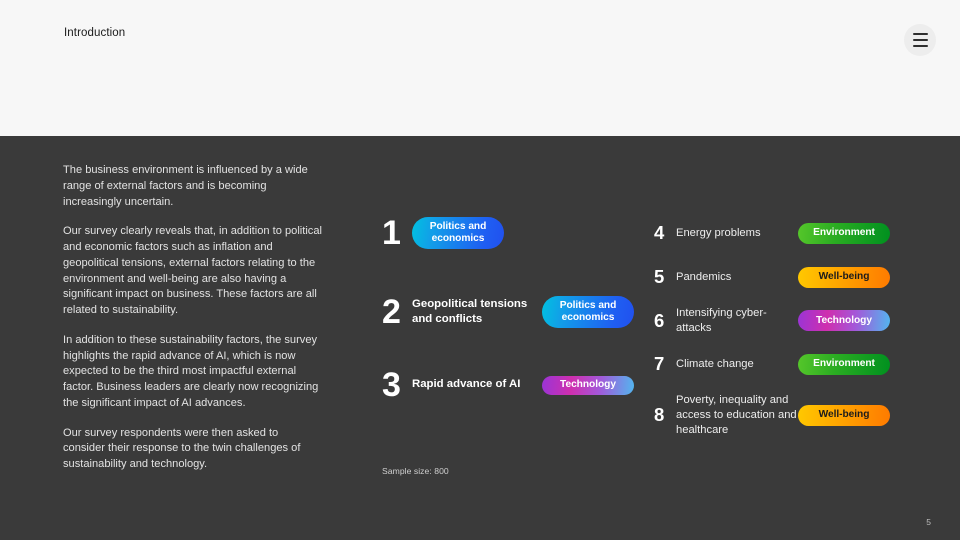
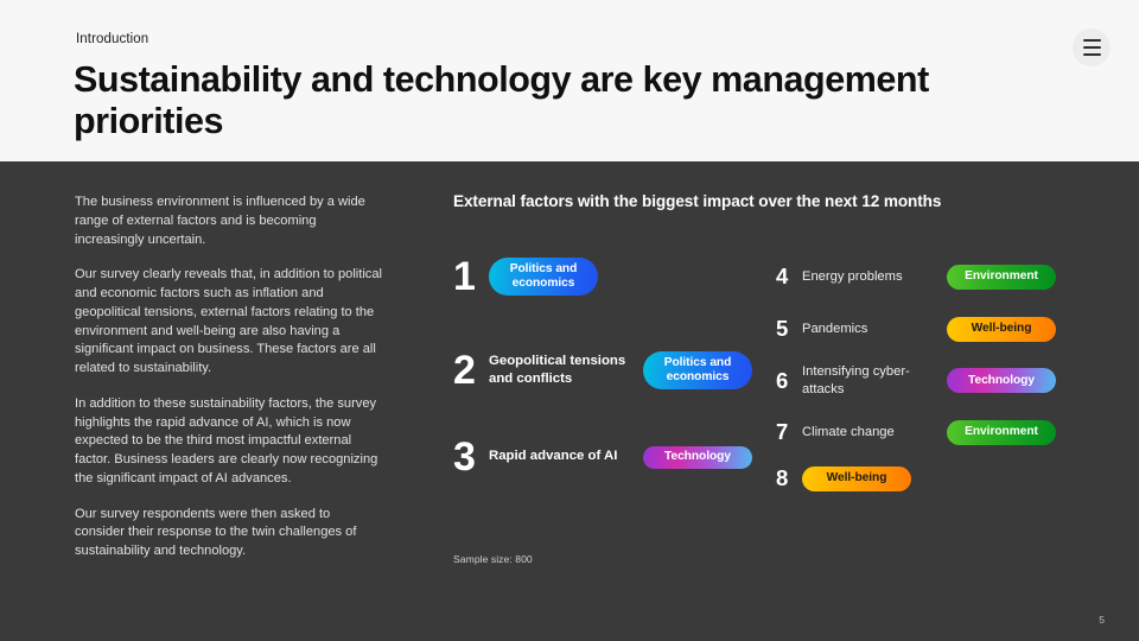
  Introduction
+ Sustainability and technology are key management priorities
  The business environment is influenced by a wide range of external factors and is becoming increasingly uncertain.
  Our survey clearly reveals that, in addition to political and economic factors such as inflation and geopolitical tensions, external factors relating to the environment and well-being are also having a significant impact on business. These factors are all related to sustainability.
  In addition to these sustainability factors, the survey highlights the rapid advance of AI, which is now expected to be the third most impactful external factor. Business leaders are clearly now recognizing the significant impact of AI advances.
  Our survey respondents were then asked to consider their response to the twin challenges of sustainability and technology.
+ External factors with the biggest impact over the next 12 months
  1
  Politics and
  economics
  2
  Geopolitical tensions and conflicts
  Politics and
  economics
  3
  Rapid advance of AI
  Technology
  4
  Energy problems
  Environment
  5
  Pandemics
  Well-being
  6
  Intensifying cyber-attacks
  Technology
  7
  Climate change
  Environment
  8
- Poverty, inequality and access to education and healthcare
  Well-being
  Sample size: 800
  5
